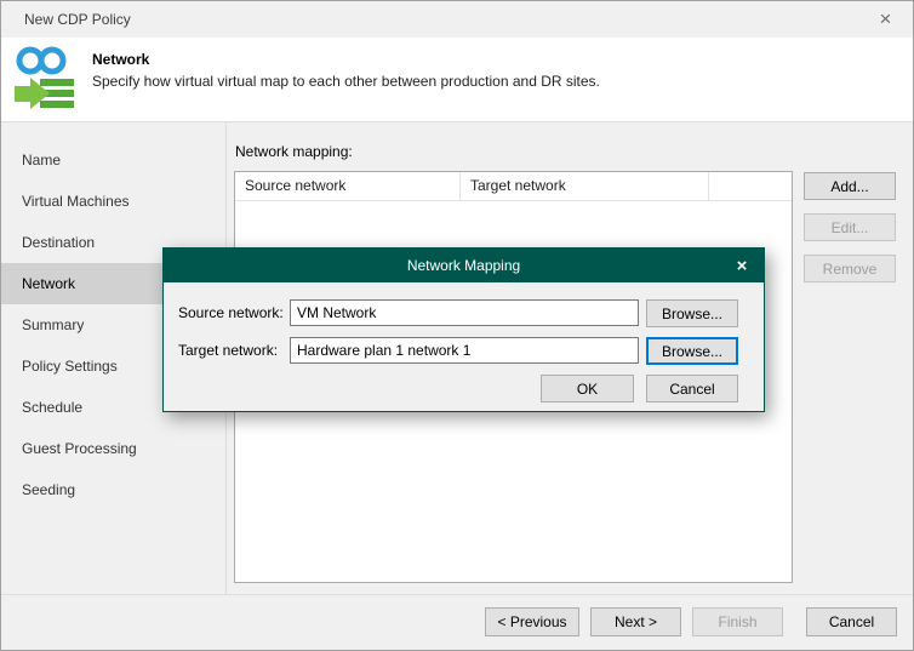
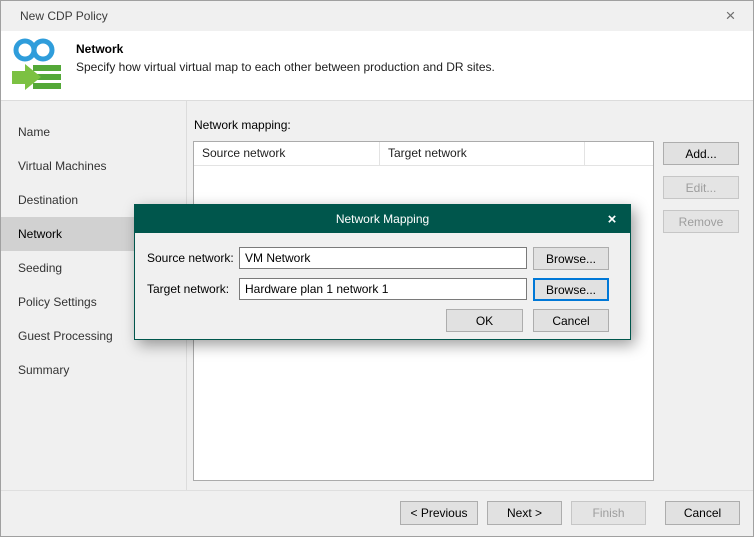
  New CDP Policy
  ×
  Network
  Specify how virtual virtual map to each other between production and DR sites.
  Name
  Virtual Machines
  Destination
  Network
- Summary
+ Seeding
  Policy Settings
- Schedule
  Guest Processing
- Seeding
+ Summary
  Network mapping:
  Source network
  Target network
  Add...
  Edit...
  Remove
  < Previous
  Next >
  Finish
  Cancel
  Network Mapping
  ×
  Source network:
  VM Network
  Browse...
  Target network:
  Hardware plan 1 network 1
  Browse...
  OK
  Cancel
